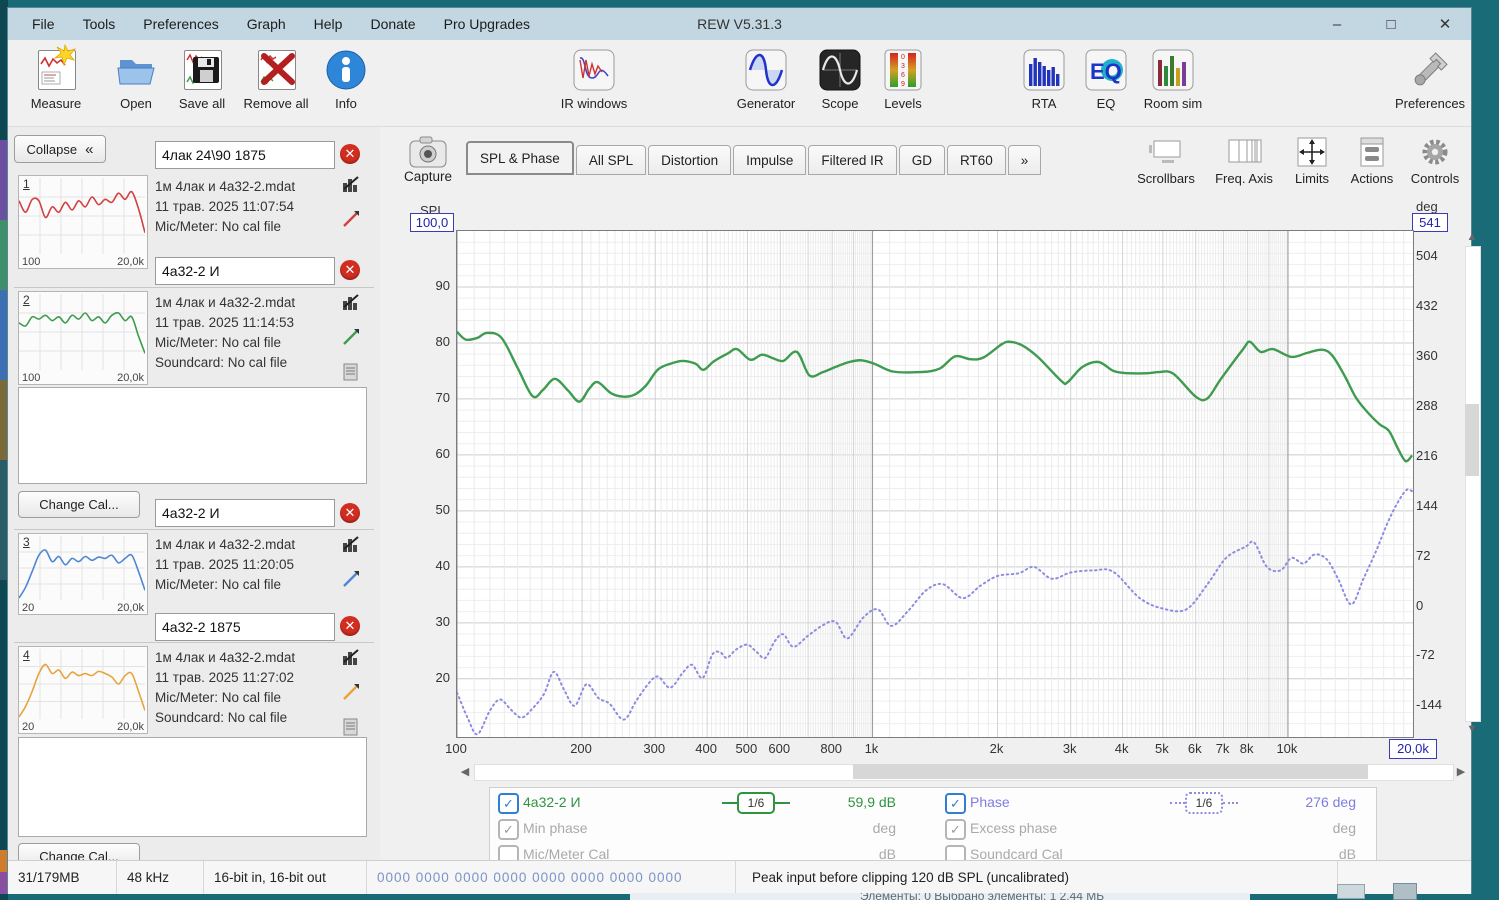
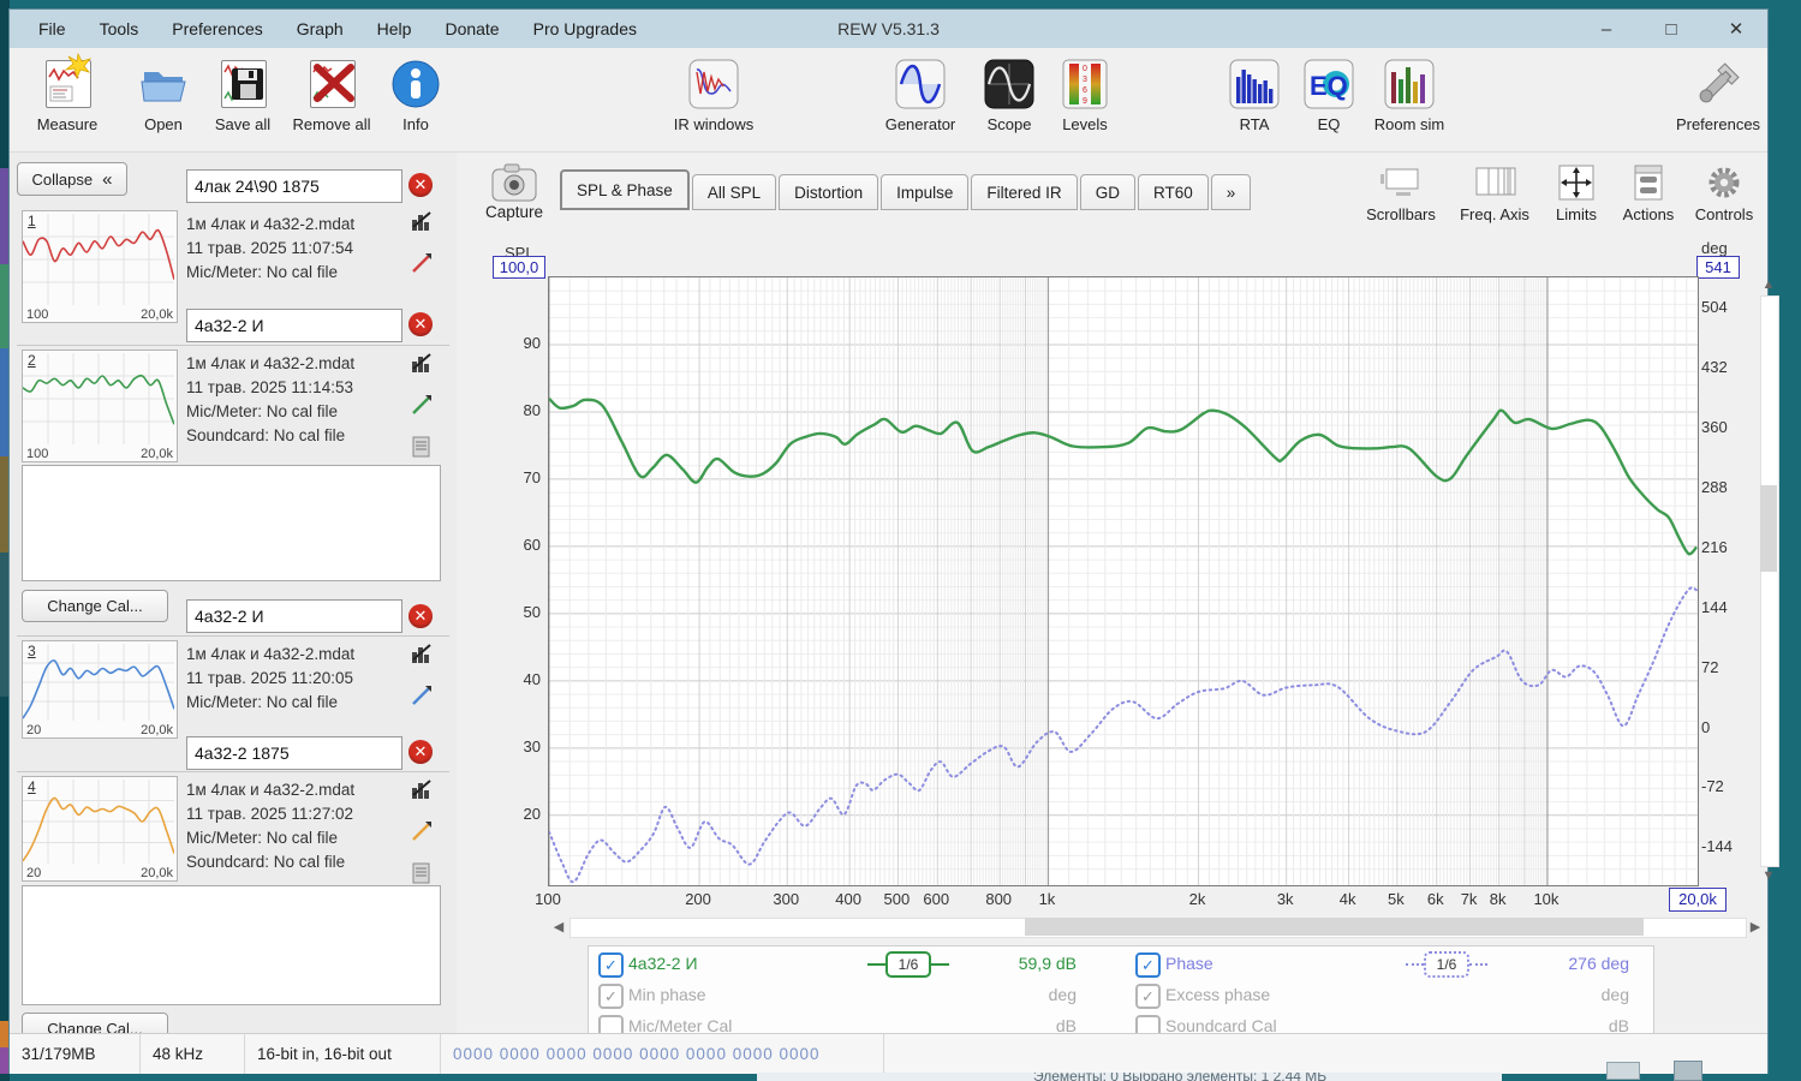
  File
  Tools
  Preferences
  Graph
  Help
  Donate
  Pro Upgrades
  REW V5.31.3
  –
  □
  ✕
  Measure
  Open
  Save all
  Remove all
  Info
  IR windows
  Generator
  Scope
  Levels
  RTA
  EQ
  EQ
  Room sim
  Preferences
  Collapse
  «
  4лак 24\90 1875
  ✕
  1
  100
  20,0k
  1м 4лак и 4a32-2.mdat
  11 трав. 2025 11:07:54
  Mic/Meter: No cal file
  4a32-2 И
  ✕
  2
  100
  20,0k
  1м 4лак и 4a32-2.mdat
  11 трав. 2025 11:14:53
  Mic/Meter: No cal file
  Soundcard: No cal file
  Change Cal...
  4a32-2 И
  ✕
  3
  20
  20,0k
  1м 4лак и 4a32-2.mdat
  11 трав. 2025 11:20:05
  Mic/Meter: No cal file
  4a32-2 1875
  ✕
  4
  20
  20,0k
  1м 4лак и 4a32-2.mdat
  11 трав. 2025 11:27:02
  Mic/Meter: No cal file
  Soundcard: No cal file
  Change Cal...
  Capture
  SPL & Phase
  All SPL
  Distortion
  Impulse
  Filtered IR
  GD
  RT60
  »
  Scrollbars
  Freq. Axis
  Limits
  Actions
  Controls
  SPL
  100,0
  deg
  541
  20,0k
  ◀
  ▶
  ▲
  ▼
  ✓
  4a32-2 И
  1/6
  59,9 dB
  ✓
  Phase
  1/6
  276 deg
  ✓
  Min phase
  deg
  ✓
  Excess phase
  deg
  Mic/Meter Cal
  dB
  Soundcard Cal
  dB
  90
  80
  70
  60
  50
  40
  30
  20
  504
  432
  360
  288
  216
  144
  72
  0
  -72
  -144
  100
  200
  300
  400
  500
  600
  800
  1k
  2k
  3k
  4k
  5k
  6k
  7k
  8k
  10k
  31/179MB
  48 kHz
  16-bit in, 16-bit out
  0000 0000 0000 0000 0000 0000 0000 0000
- Peak input before clipping 120 dB SPL (uncalibrated)
  Элементы: 0 Выбрано элементы: 1 2,44 МБ
